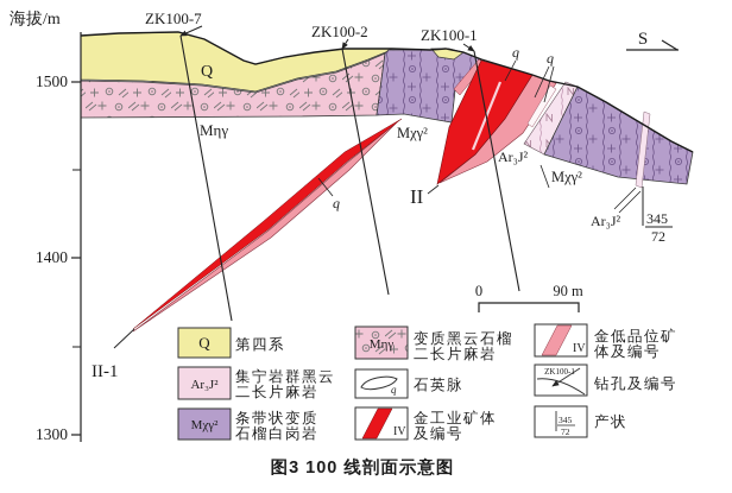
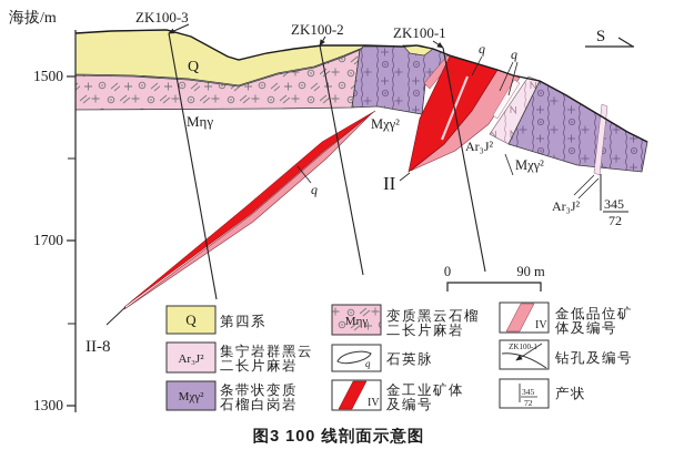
- ZK100-7
+ ZK100-3
  ZK100-2
  ZK100-1
  Q
  Mηγ
  Mχγ²
  Mχγ²
  Ar₃J²
  Ar₃J²
  q
  q
  q
  II
- II-1
+ II-8
  345
  72
  S
  0
  90 m
  海拔/m
  1500
- 1400
+ 1700
  1300
  Q
  第四系
  Ar₃J²
  集宁岩群黑云
  二长片麻岩
  Mχγ²
  条带状变质
  石榴白岗岩
  Mηγ
  变质黑云石榴
  二长片麻岩
  q
  石英脉
  IV
  金工业矿体
  及编号
  IV
  金低品位矿
  体及编号
  ZK100-1
  钻孔及编号
  345
  72
  产状
  图3 100 线剖面示意图
